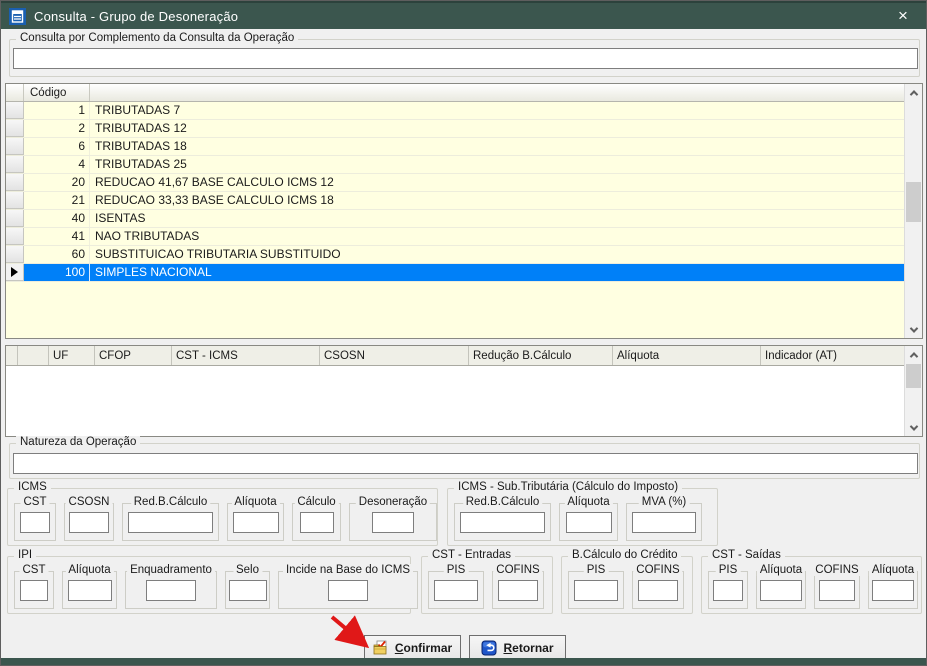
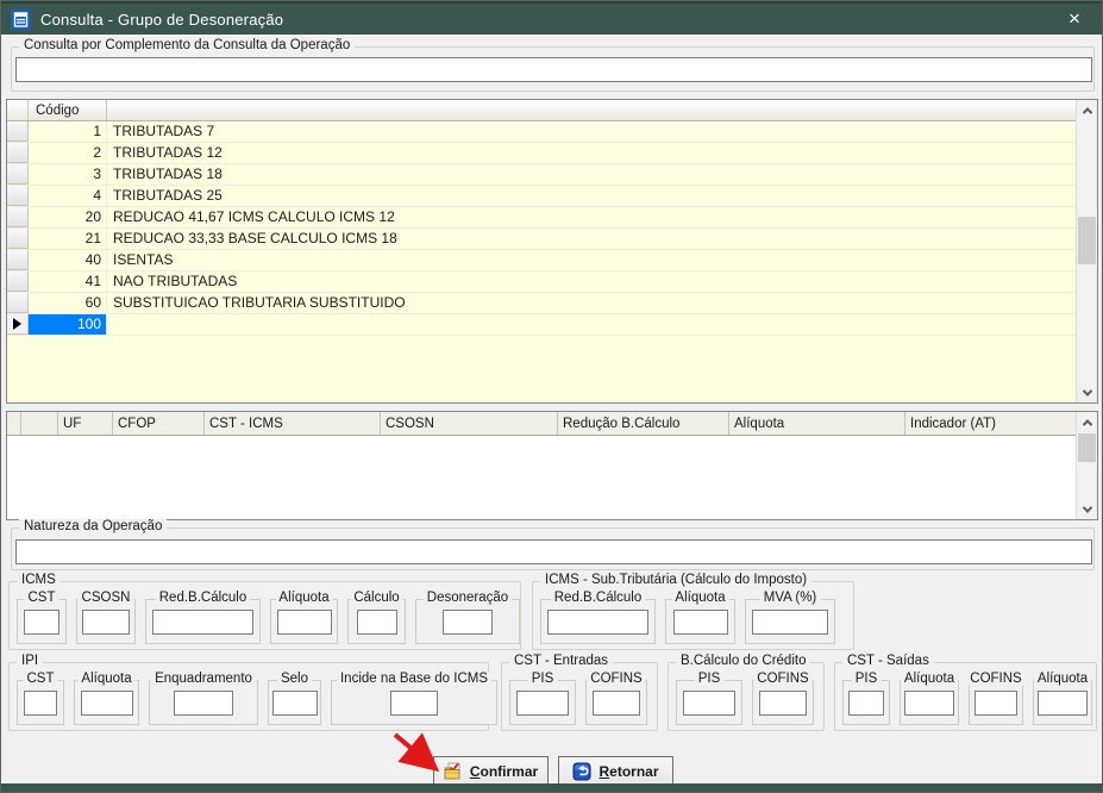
  Consulta - Grupo de Desoneração
  ×
  Consulta por Complemento da Consulta da Operação
  Código
  1
  TRIBUTADAS 7
  2
  TRIBUTADAS 12
- 6
+ 3
  TRIBUTADAS 18
  4
  TRIBUTADAS 25
  20
- REDUCAO 41,67 BASE CALCULO ICMS 12
+ REDUCAO 41,67 ICMS CALCULO ICMS 12
  21
  REDUCAO 33,33 BASE CALCULO ICMS 18
  40
  ISENTAS
  41
  NAO TRIBUTADAS
  60
  SUBSTITUICAO TRIBUTARIA SUBSTITUIDO
  100
- SIMPLES NACIONAL
  UF
  CFOP
  CST - ICMS
  CSOSN
  Redução B.Cálculo
  Alíquota
  Indicador (AT)
  Natureza da Operação
  ICMS
  CST
  CSOSN
  Red.B.Cálculo
  Alíquota
  Cálculo
  Desoneração
  ICMS - Sub.Tributária (Cálculo do Imposto)
  Red.B.Cálculo
  Alíquota
  MVA (%)
  IPI
  CST
  Alíquota
  Enquadramento
  Selo
  Incide na Base do ICMS
  CST - Entradas
  PIS
  COFINS
  B.Cálculo do Crédito
  PIS
  COFINS
  CST - Saídas
  PIS
  Alíquota
  COFINS
  Alíquota
  Confirmar
  Retornar
